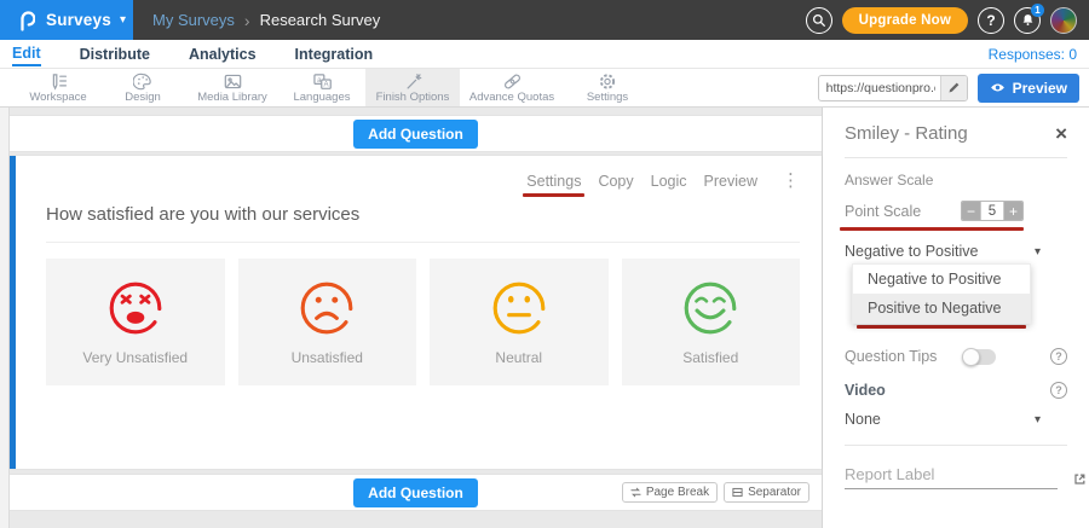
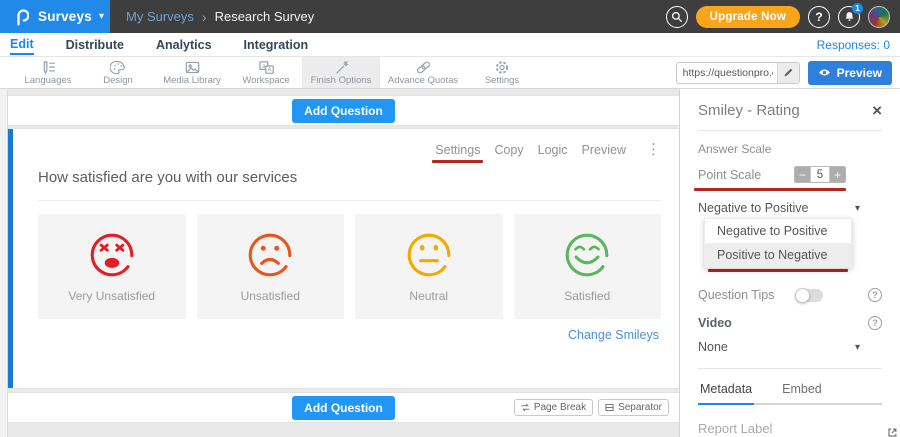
  Surveys
  ▾
  My Surveys
  ›
  Research Survey
  Upgrade Now
  ?
  1
  Edit
  Distribute
  Analytics
  Integration
  Responses: 0
- Workspace
+ Languages
  Design
  Media Library
- Languages
+ Workspace
  Finish Options
  Advance Quotas
  Settings
  https://questionpro.
  Preview
  Add Question
  Settings
  Copy
  Logic
  Preview
  ⋮
  How satisfied are you with our services
  Very Unsatisfied
  Unsatisfied
  Neutral
  Satisfied
+ Change Smileys
  Add Question
  Page Break
  Separator
  Smiley - Rating
  ×
  Answer Scale
  Point Scale
  −
  5
  +
  Negative to Positive
  ▾
  Negative to Positive
  Positive to Negative
  Question Tips
  ?
  Video
  ?
  None
  ▾
+ Metadata
+ Embed
  Report Label
